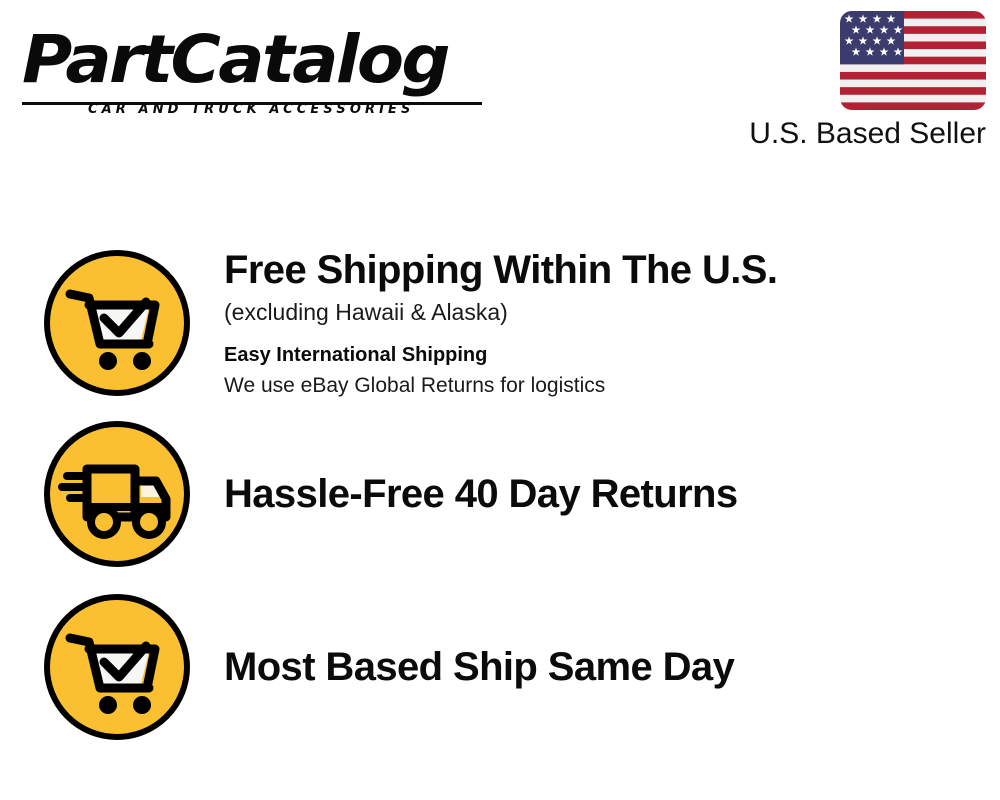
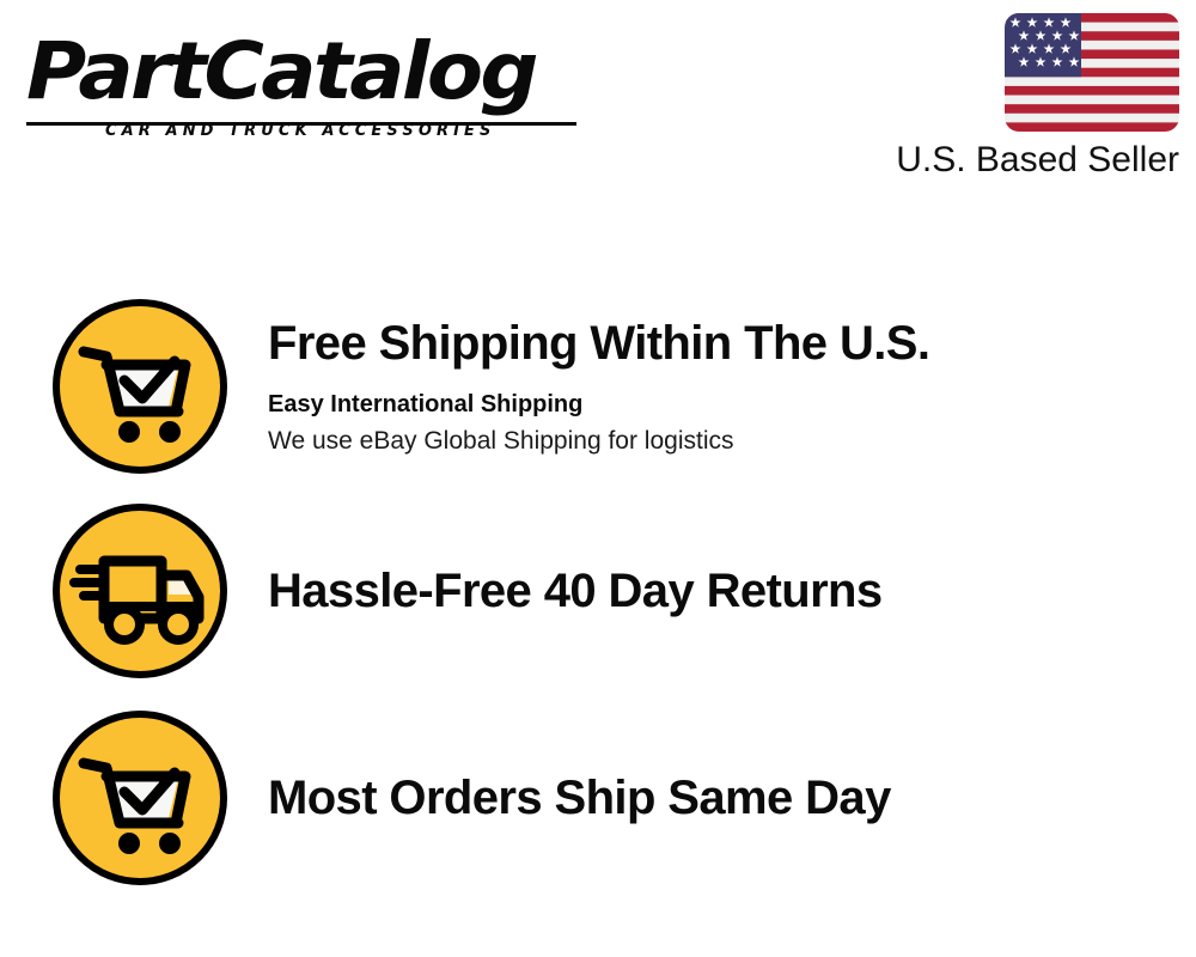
  PartCatalog
  CAR AND TRUCK ACCESSORIES
  U.S. Based Seller
  Free Shipping Within The U.S.
- (excluding Hawaii & Alaska)
  Easy International Shipping
- We use eBay Global Returns for logistics
+ We use eBay Global Shipping for logistics
  Hassle-Free 40 Day Returns
- Most Based Ship Same Day
+ Most Orders Ship Same Day
